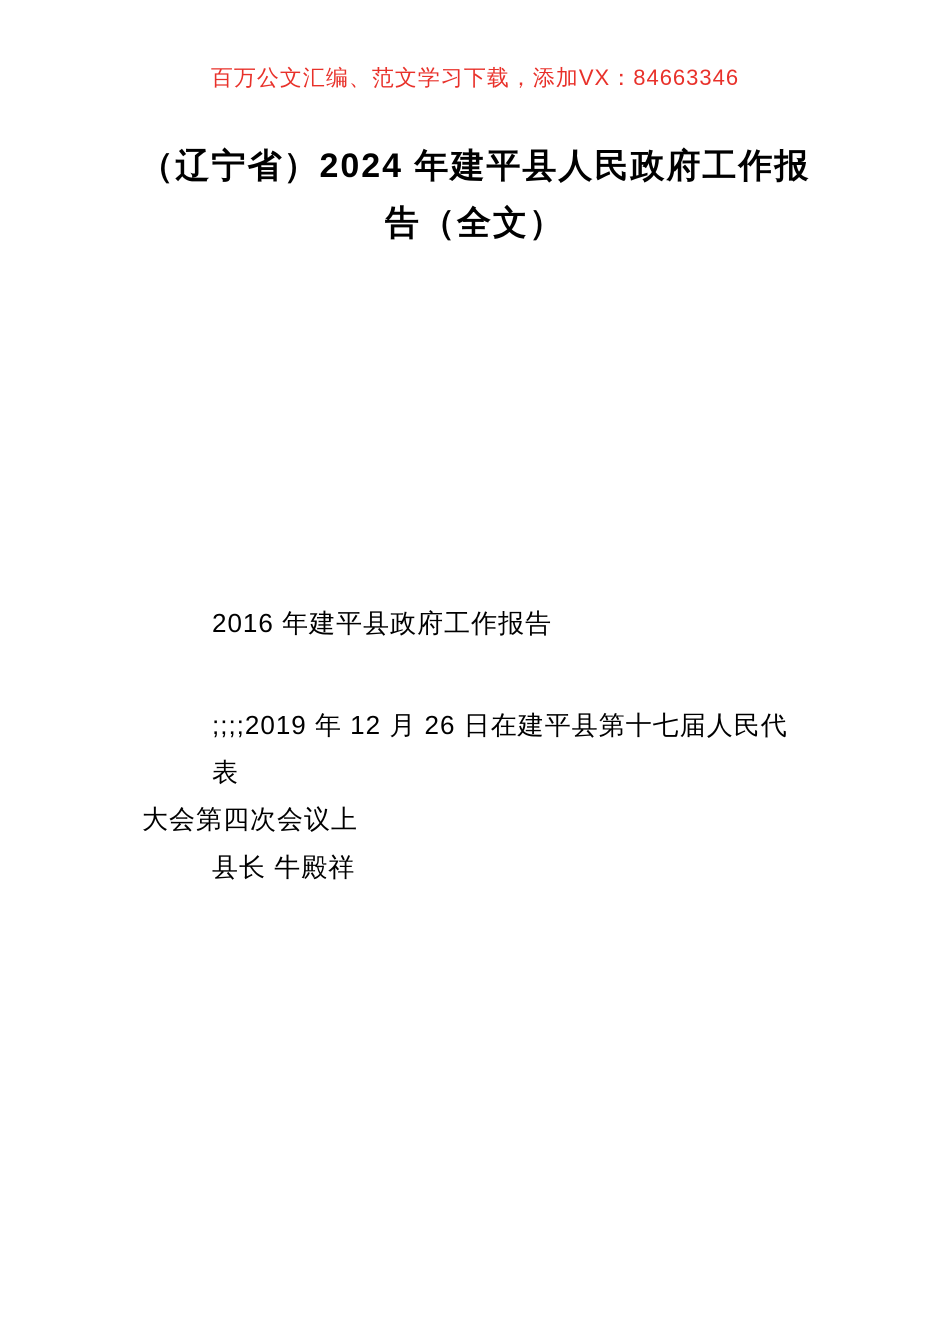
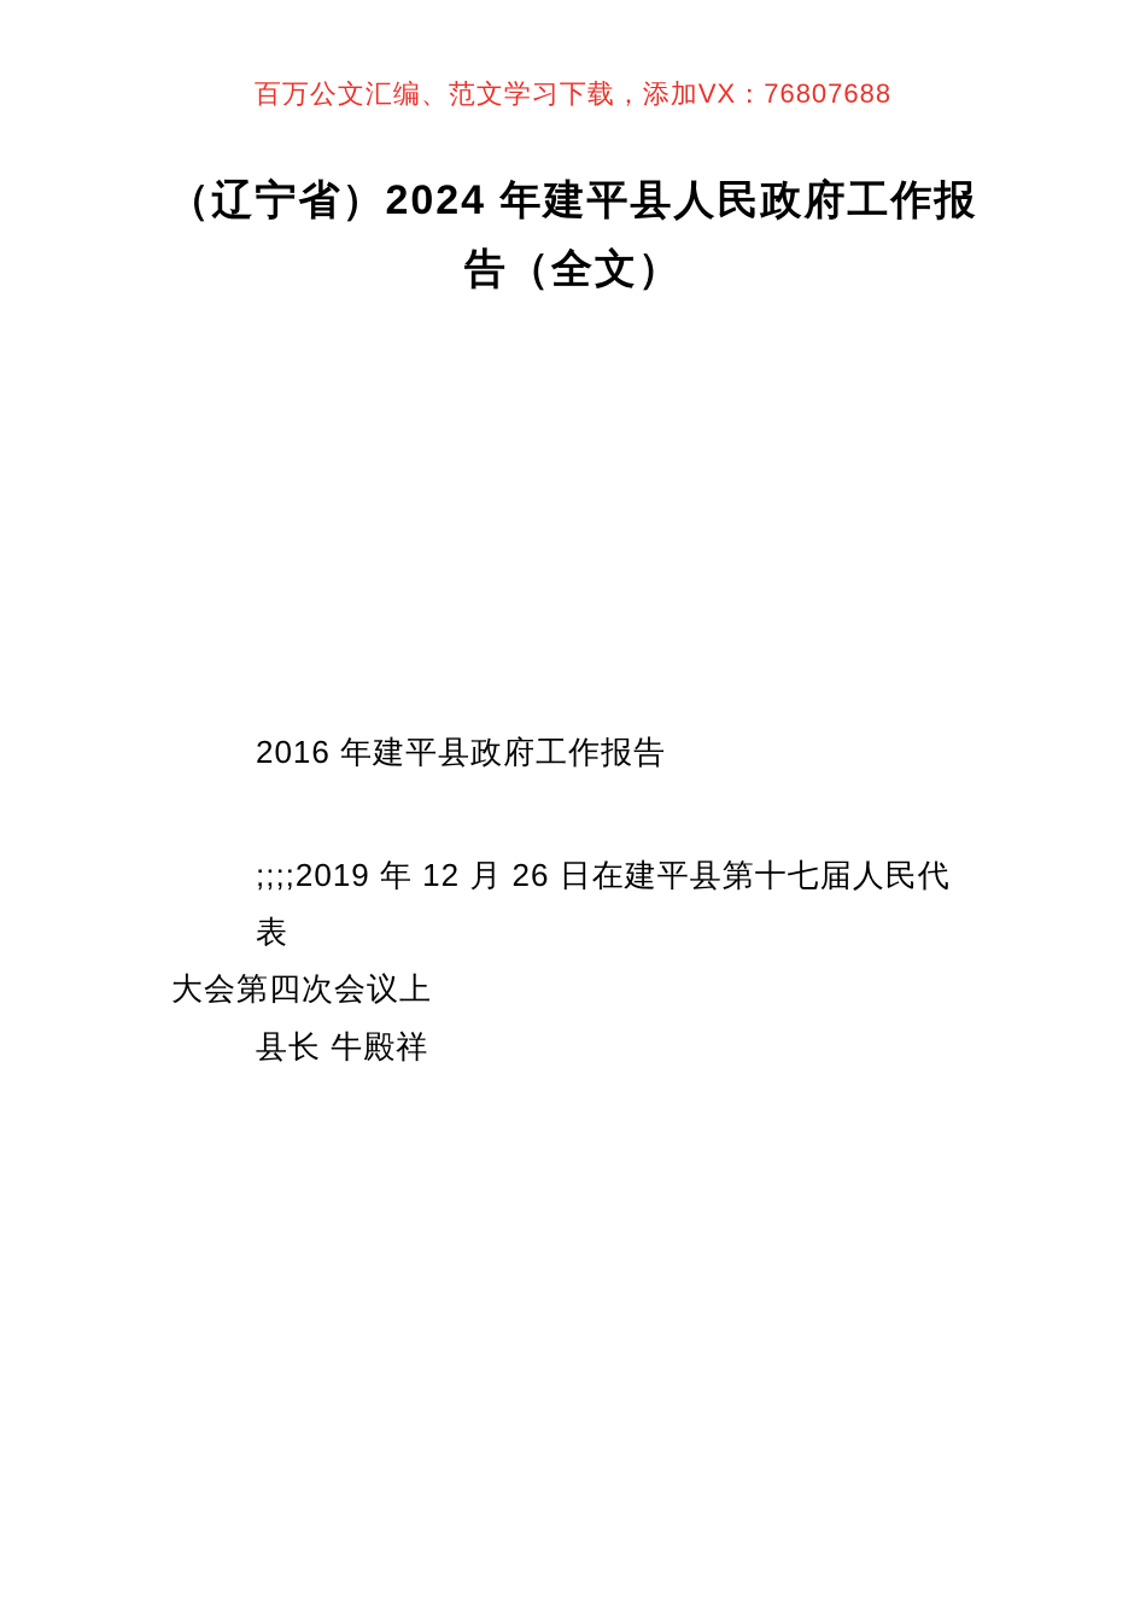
- 百万公文汇编、范文学习下载，添加VX：84663346
+ 百万公文汇编、范文学习下载，添加VX：76807688
  （辽宁省）2024 年建平县人民政府工作报
  告（全文）
  2016 年建平县政府工作报告
  ;;;;2019 年 12 月 26 日在建平县第十七届人民代表
  大会第四次会议上
  县长 牛殿祥
